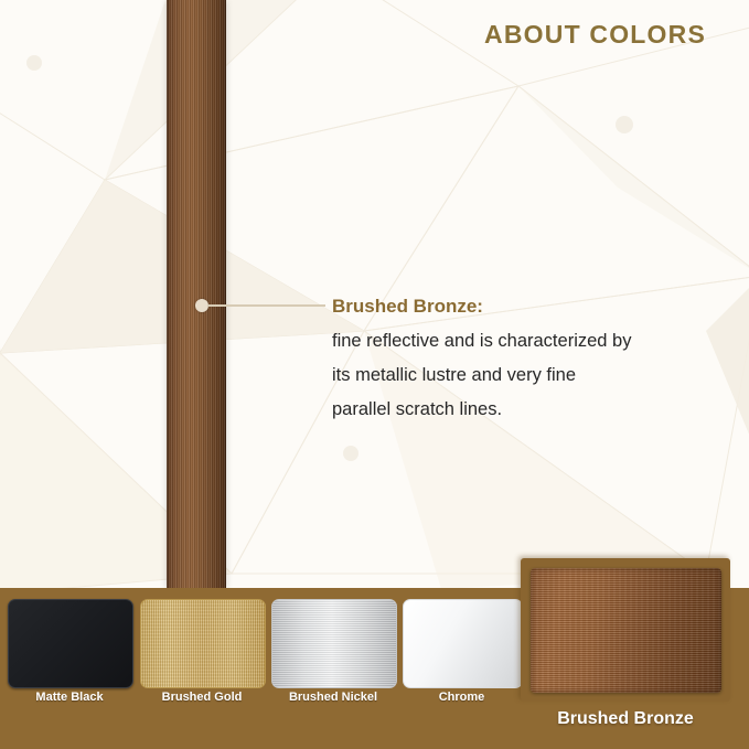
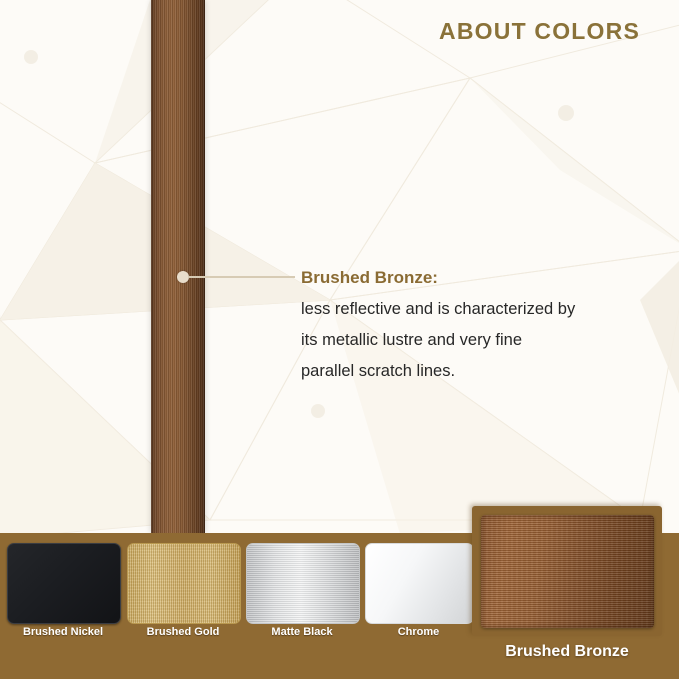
  ABOUT COLORS
  Brushed Bronze:
- fine reflective and is characterized by
+ less reflective and is characterized by
  its metallic lustre and very fine
  parallel scratch lines.
- Matte Black
+ Brushed Nickel
  Brushed Gold
- Brushed Nickel
+ Matte Black
  Chrome
  Brushed Bronze
